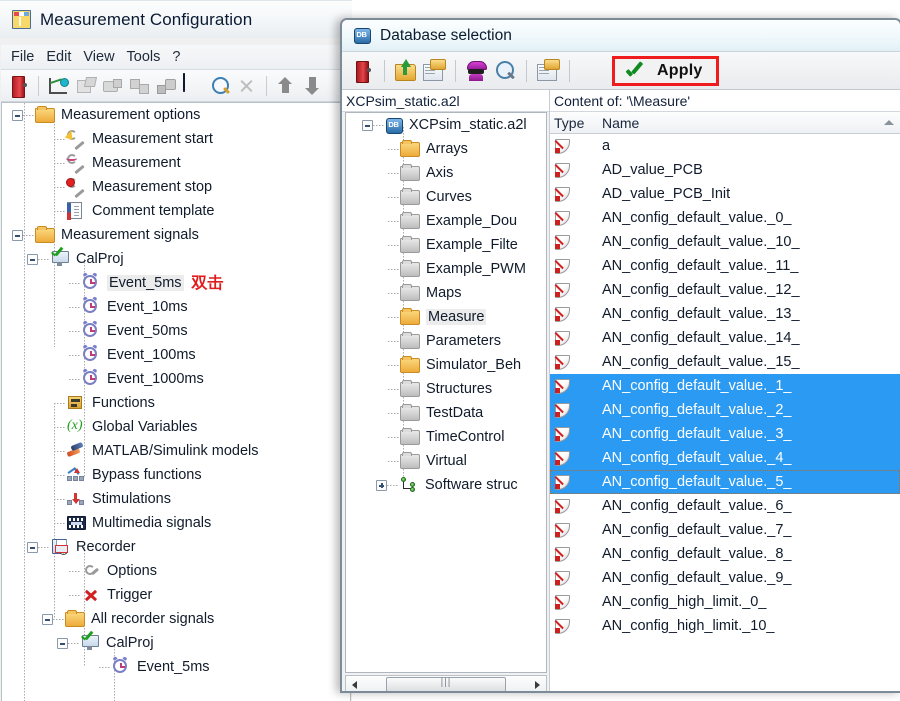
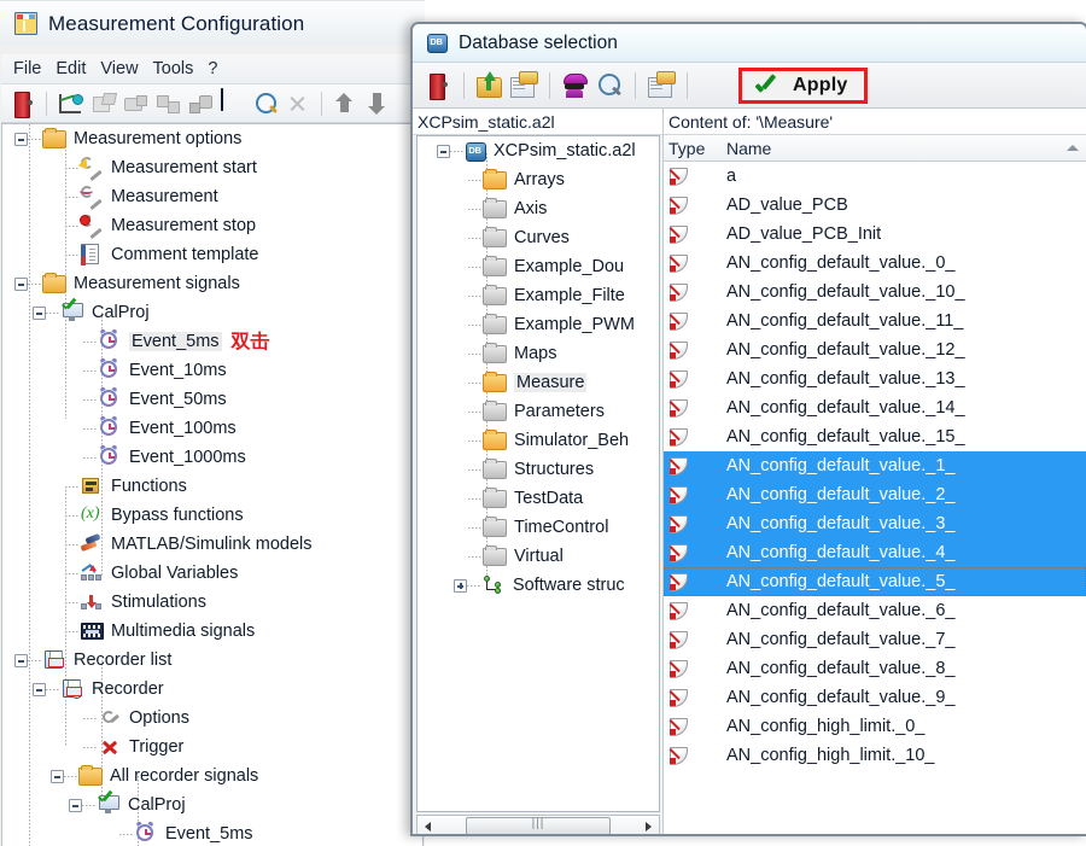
  Measurement Configuration
  File
  Edit
  View
  Tools
  ?
  Measurement options
  Measurement start
  Measurement
  Measurement stop
  Comment template
  Measurement signals
  CalProj
  Event_5ms
  双击
  Event_10ms
  Event_50ms
  Event_100ms
  Event_1000ms
  Functions
  (x)
- Global Variables
+ Bypass functions
  MATLAB/Simulink models
- Bypass functions
+ Global Variables
  Stimulations
  Multimedia signals
+ Recorder list
  Recorder
  Options
  Trigger
  All recorder signals
  CalProj
  Event_5ms
  DB
  Database selection
  Apply
  XCPsim_static.a2l
  DB
  XCPsim_static.a2l
  Arrays
  Axis
  Curves
  Example_Dou
  Example_Filte
  Example_PWM
  Maps
  Measure
  Parameters
  Simulator_Beh
  Structures
  TestData
  TimeControl
  Virtual
  Software struc
  Content of: '\Measure'
  Type
  Name
  a
  AD_value_PCB
  AD_value_PCB_Init
  AN_config_default_value._0_
  AN_config_default_value._10_
  AN_config_default_value._11_
  AN_config_default_value._12_
  AN_config_default_value._13_
  AN_config_default_value._14_
  AN_config_default_value._15_
  AN_config_default_value._1_
  AN_config_default_value._2_
  AN_config_default_value._3_
  AN_config_default_value._4_
  AN_config_default_value._5_
  AN_config_default_value._6_
  AN_config_default_value._7_
  AN_config_default_value._8_
  AN_config_default_value._9_
  AN_config_high_limit._0_
  AN_config_high_limit._10_
